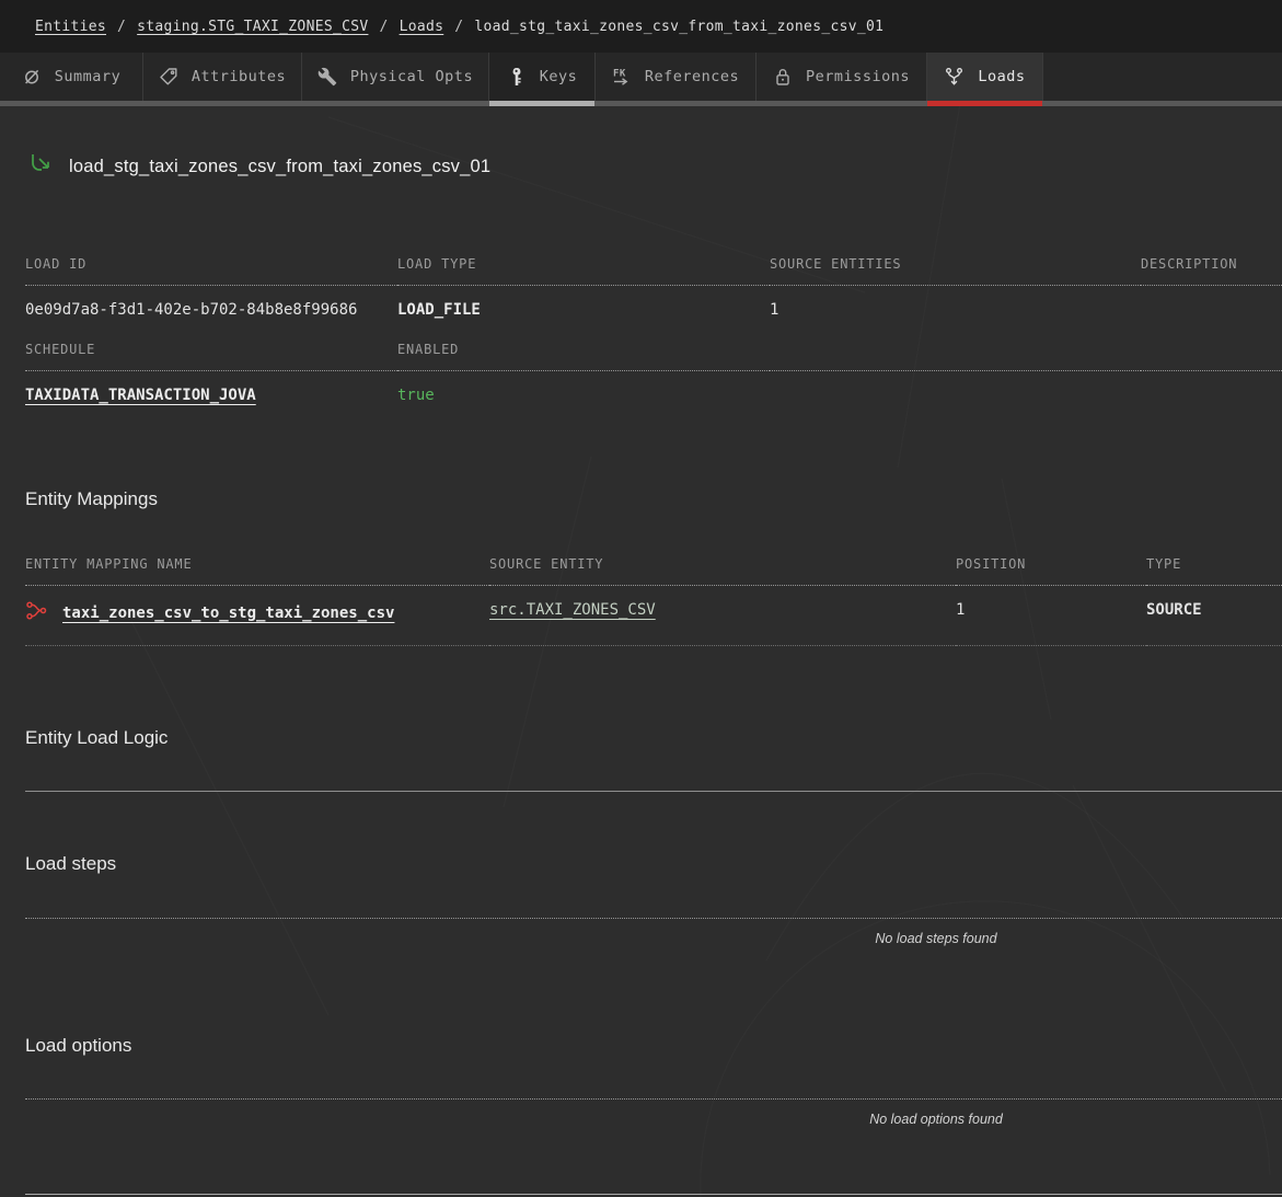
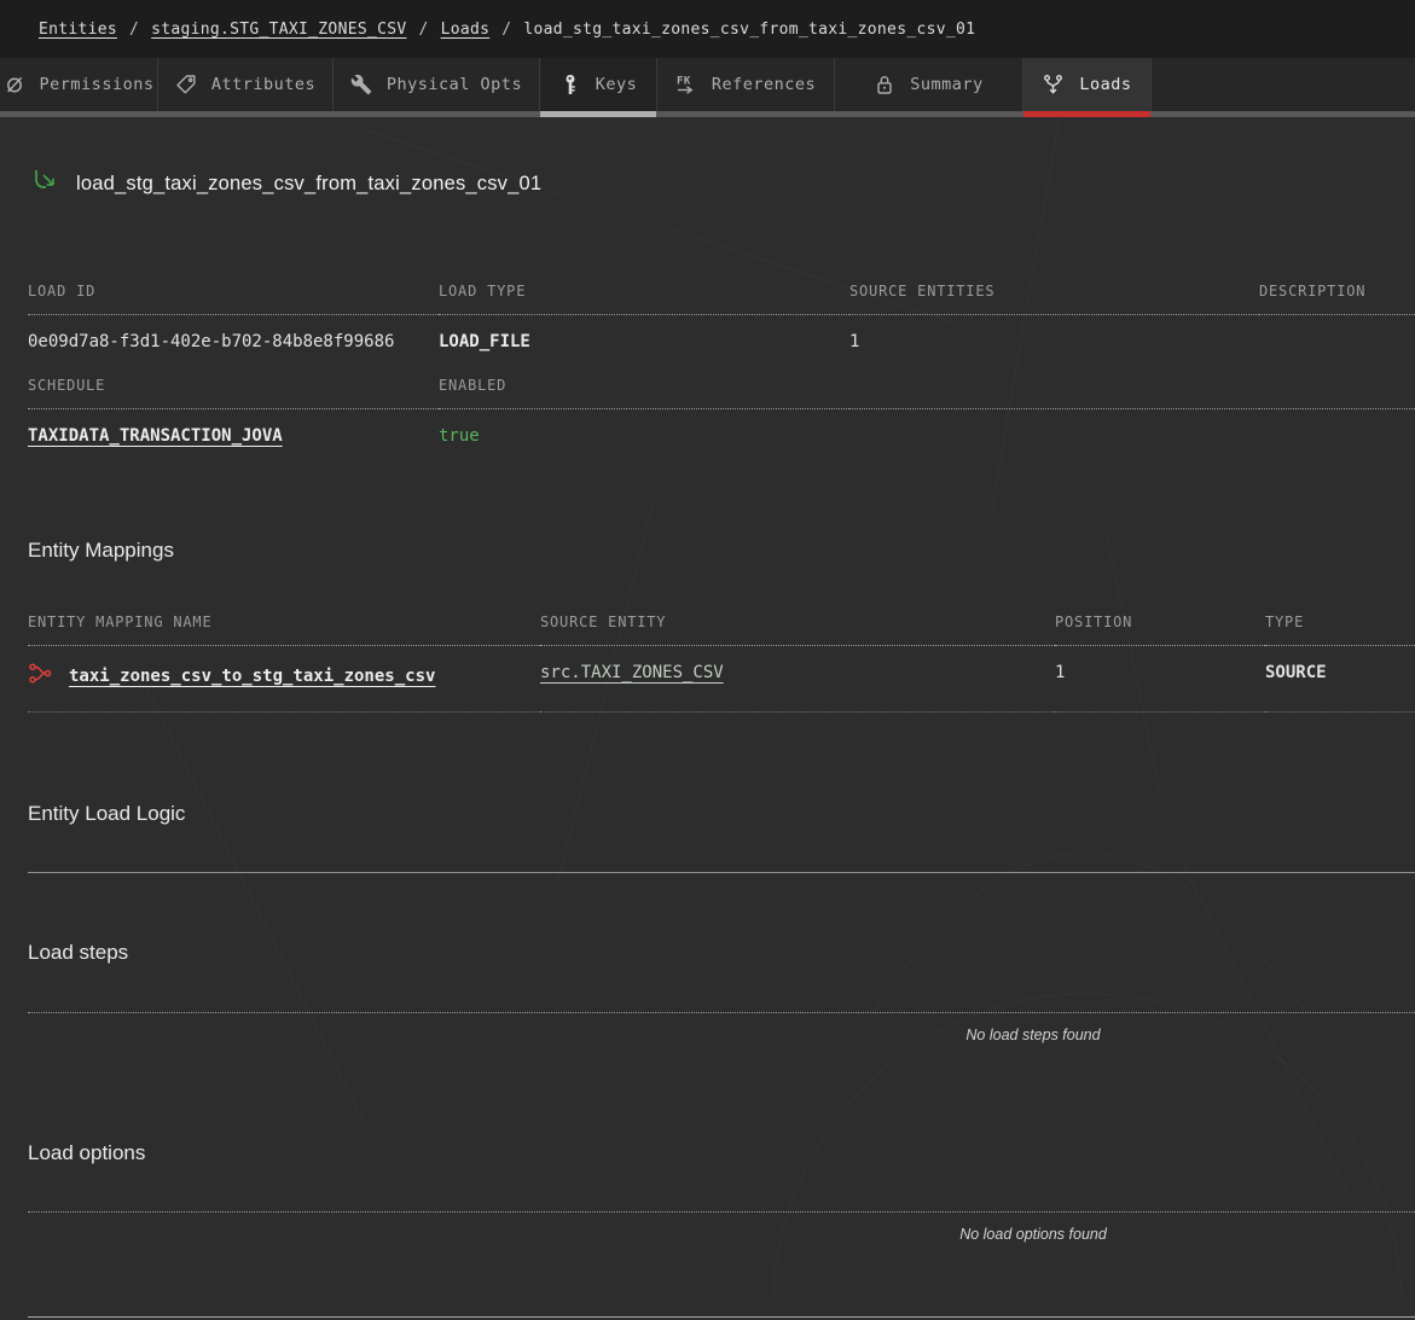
  Entities
  /
  staging.STG_TAXI_ZONES_CSV
  /
  Loads
  /
  load_stg_taxi_zones_csv_from_taxi_zones_csv_01
- Summary
+ Permissions
  Attributes
  Physical Opts
  Keys
  FK
  References
- Permissions
+ Summary
  Loads
  load_stg_taxi_zones_csv_from_taxi_zones_csv_01
  LOAD ID
  LOAD TYPE
  SOURCE ENTITIES
  DESCRIPTION
  0e09d7a8-f3d1-402e-b702-84b8e8f99686
  LOAD_FILE
  1
  SCHEDULE
  ENABLED
  TAXIDATA_TRANSACTION_JOVA
  true
  Entity Mappings
  ENTITY MAPPING NAME
  SOURCE ENTITY
  POSITION
  TYPE
  taxi_zones_csv_to_stg_taxi_zones_csv
  src.TAXI_ZONES_CSV
  1
  SOURCE
  Entity Load Logic
  Load steps
  No load steps found
  Load options
  No load options found
